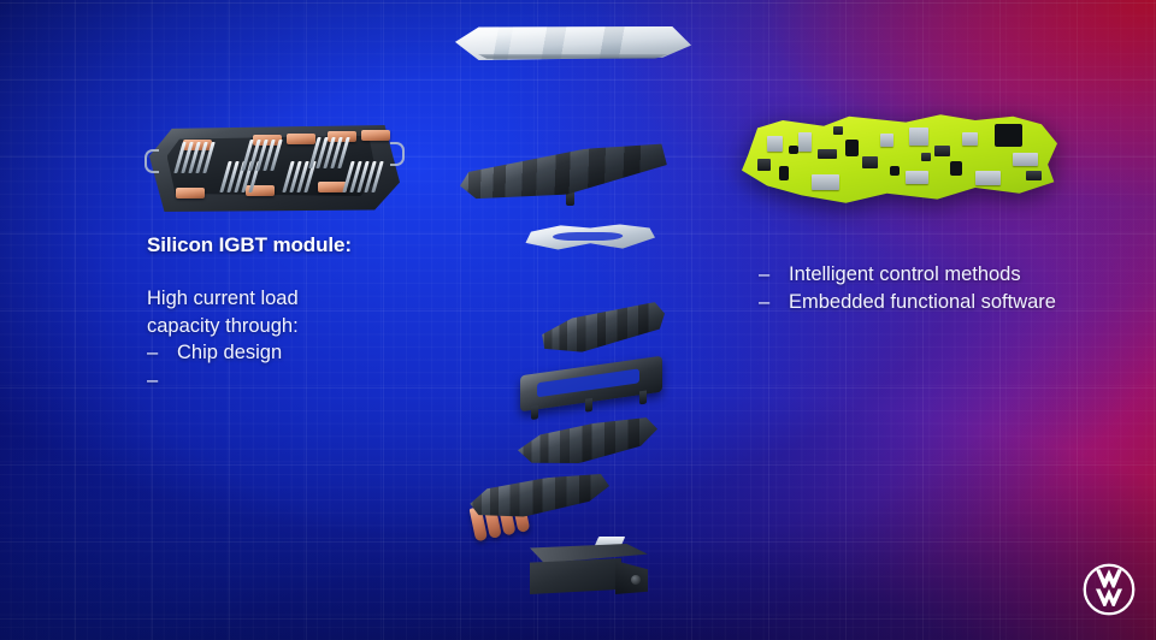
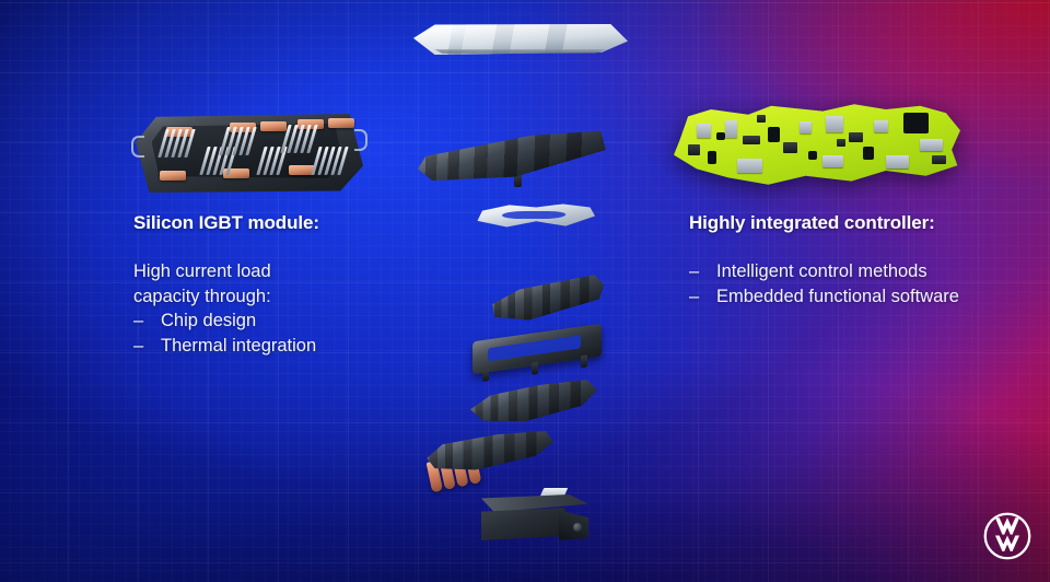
  Silicon IGBT module:
  High current load
  capacity through:
  –
  Chip design
  –
+ Thermal integration
+ Highly integrated controller:
  –
  Intelligent control methods
  –
  Embedded functional software
